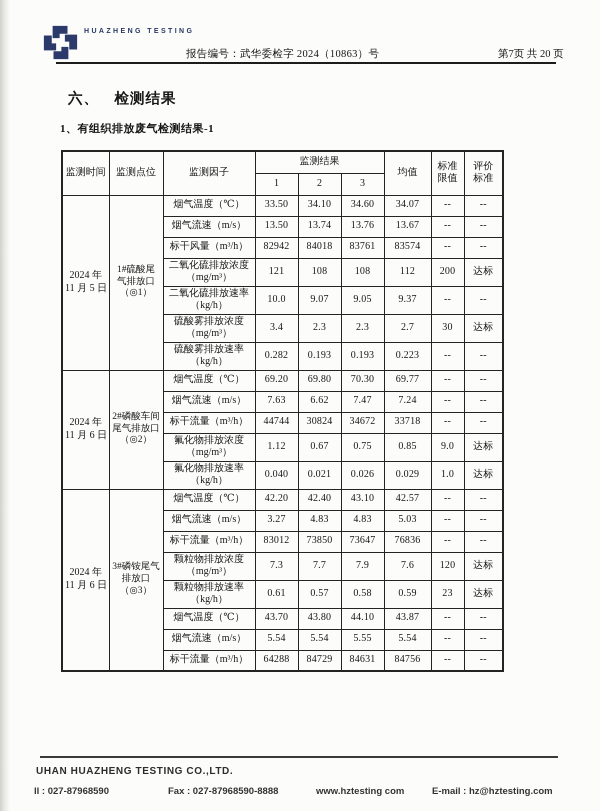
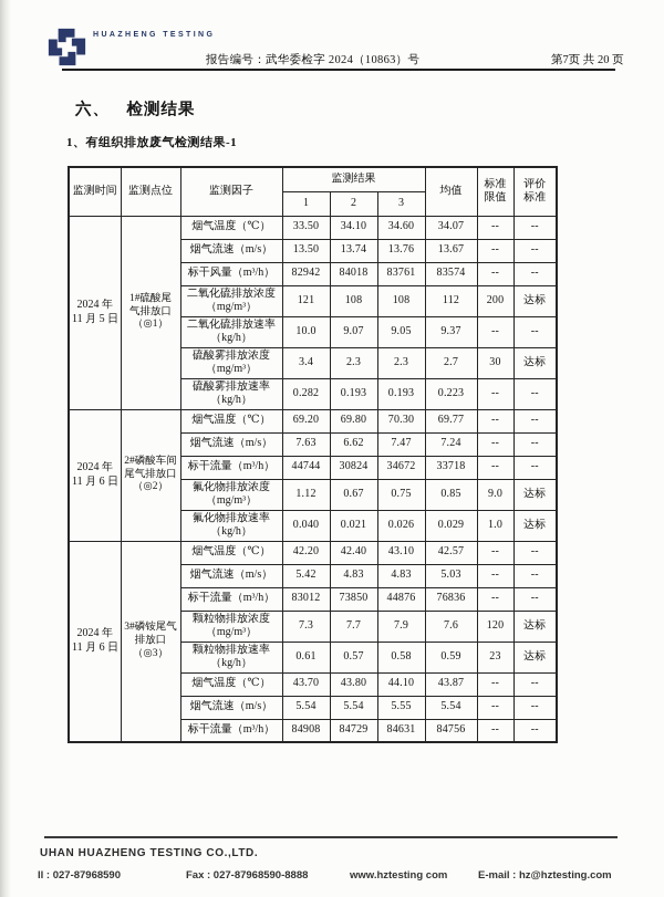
  报告编号：武华委检字 2024（10863）号
  第7页 共 20 页
  六、 检测结果
  1、有组织排放废气检测结果-1
  监测时间	监测点位	监测因子	监测结果	均值	标准 限值	评价 标准
  1	2	3
  2024 年11 月 5 日	1#硫酸尾气排放口（◎1）	烟气温度（℃）	33.50	34.10	34.60	34.07	--	--
  烟气流速（m/s）	13.50	13.74	13.76	13.67	--	--
  标干风量（m³/h）	82942	84018	83761	83574	--	--
  二氧化硫排放浓度（mg/m³）	121	108	108	112	200	达标
  二氧化硫排放速率（kg/h）	10.0	9.07	9.05	9.37	--	--
  硫酸雾排放浓度（mg/m³）	3.4	2.3	2.3	2.7	30	达标
  硫酸雾排放速率（kg/h）	0.282	0.193	0.193	0.223	--	--
  2024 年11 月 6 日	2#磷酸车间尾气排放口（◎2）	烟气温度（℃）	69.20	69.80	70.30	69.77	--	--
  烟气流速（m/s）	7.63	6.62	7.47	7.24	--	--
  标干流量（m³/h）	44744	30824	34672	33718	--	--
  氟化物排放浓度（mg/m³）	1.12	0.67	0.75	0.85	9.0	达标
  氟化物排放速率（kg/h）	0.040	0.021	0.026	0.029	1.0	达标
  2024 年11 月 6 日	3#磷铵尾气排放口（◎3）	烟气温度（℃）	42.20	42.40	43.10	42.57	--	--
- 烟气流速（m/s）	3.27	4.83	4.83	5.03	--	--
+ 烟气流速（m/s）	5.42	4.83	4.83	5.03	--	--
- 标干流量（m³/h）	83012	73850	73647	76836	--	--
+ 标干流量（m³/h）	83012	73850	44876	76836	--	--
  颗粒物排放浓度（mg/m³）	7.3	7.7	7.9	7.6	120	达标
  颗粒物排放速率（kg/h）	0.61	0.57	0.58	0.59	23	达标
  烟气温度（℃）	43.70	43.80	44.10	43.87	--	--
  烟气流速（m/s）	5.54	5.54	5.55	5.54	--	--
- 标干流量（m³/h）	64288	84729	84631	84756	--	--
+ 标干流量（m³/h）	84908	84729	84631	84756	--	--
  UHAN HUAZHENG TESTING CO.,LTD.
  ll : 027-87968590
  Fax : 027-87968590-8888
  www.hztesting com
  E-mail : hz@hztesting.com
